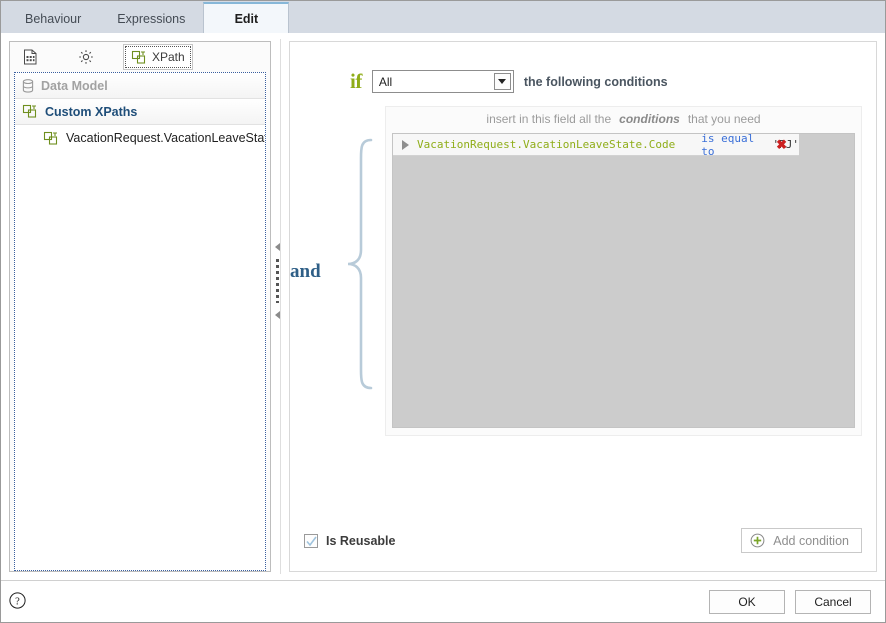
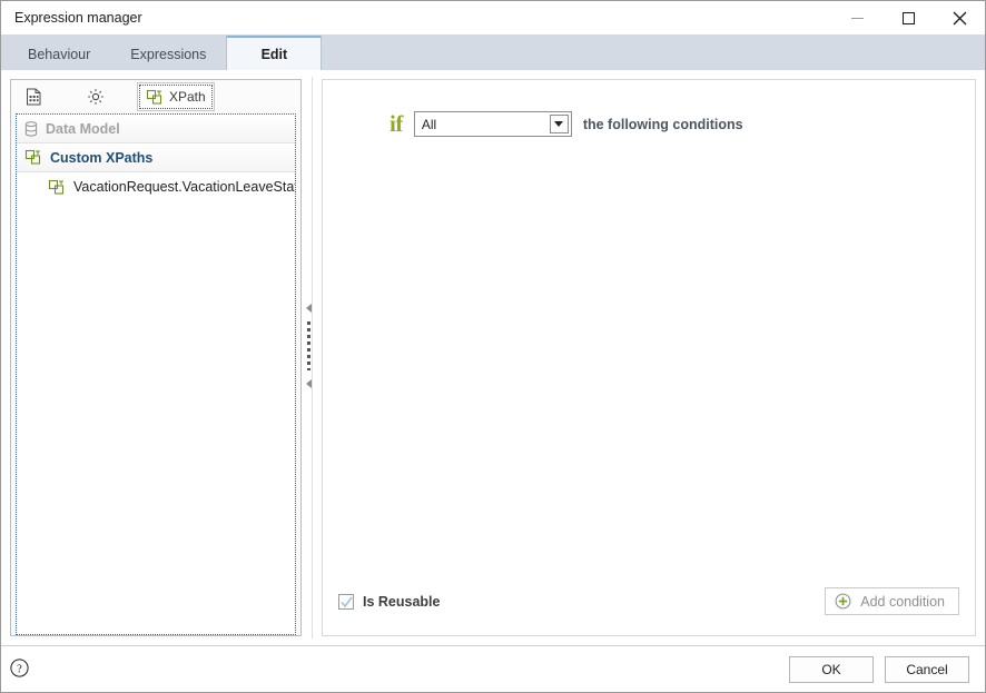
+ Expression manager
  Behaviour
  Expressions
  Edit
  XPath
  Data Model
  Custom XPaths
  VacationRequest.VacationLeaveSta
  if
  All
  the following conditions
- and
- insert in this field all the
- conditions
- that you need
- VacationRequest.VacationLeaveState.Code
- is equal to
- 'RJ'
- ✖
  Is Reusable
  Add condition
  ?
  OK
  Cancel
